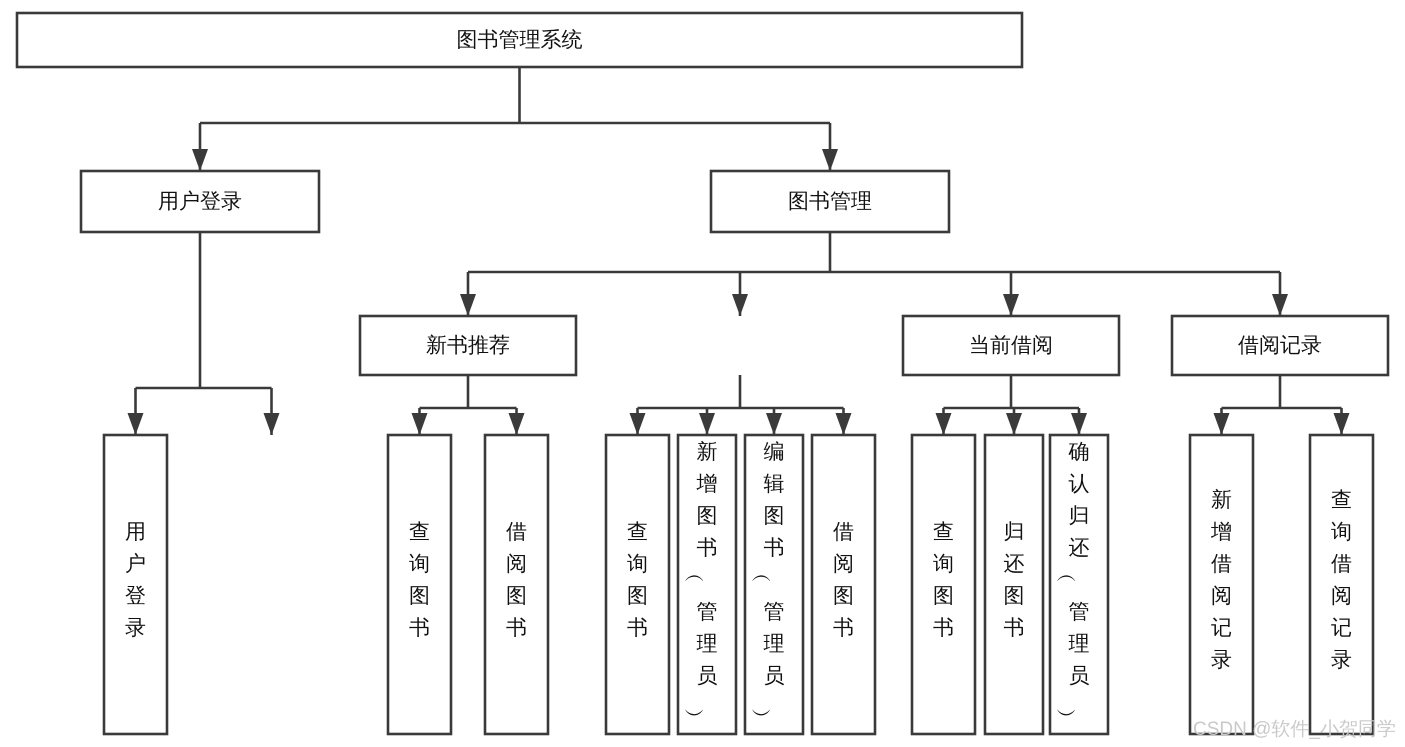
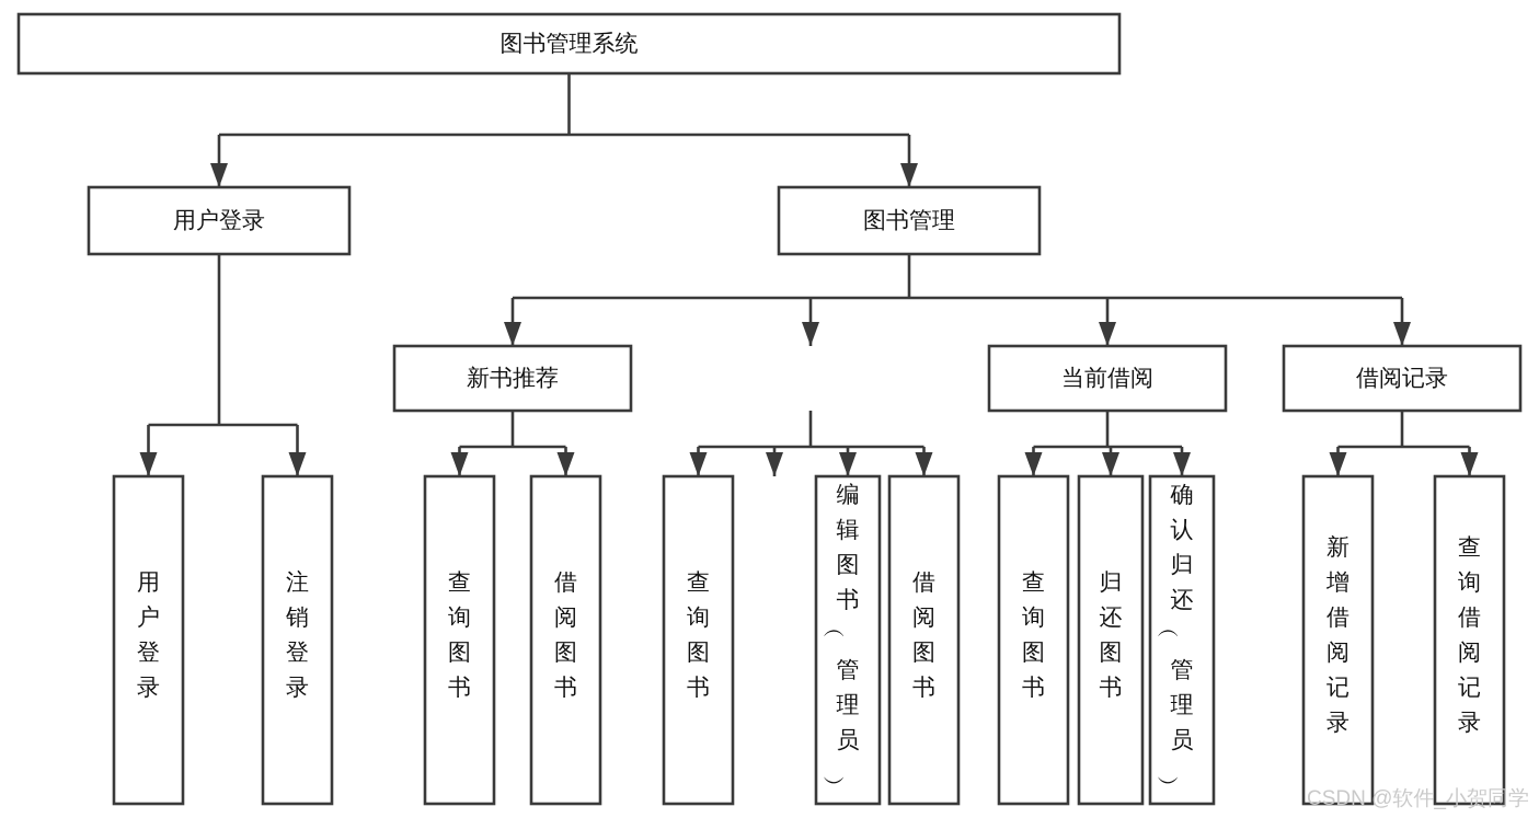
  图书管理系统
  用户登录
  图书管理
  新书推荐
  当前借阅
  借阅记录
  用户登录
+ 注销登录
  查询图书
  借阅图书
  查询图书
- 新增图书管理员
  编辑图书管理员
  借阅图书
  查询图书
  归还图书
  确认归还管理员
  新增借阅记录
  查询借阅记录
  CSDN @软件_小贺同学
